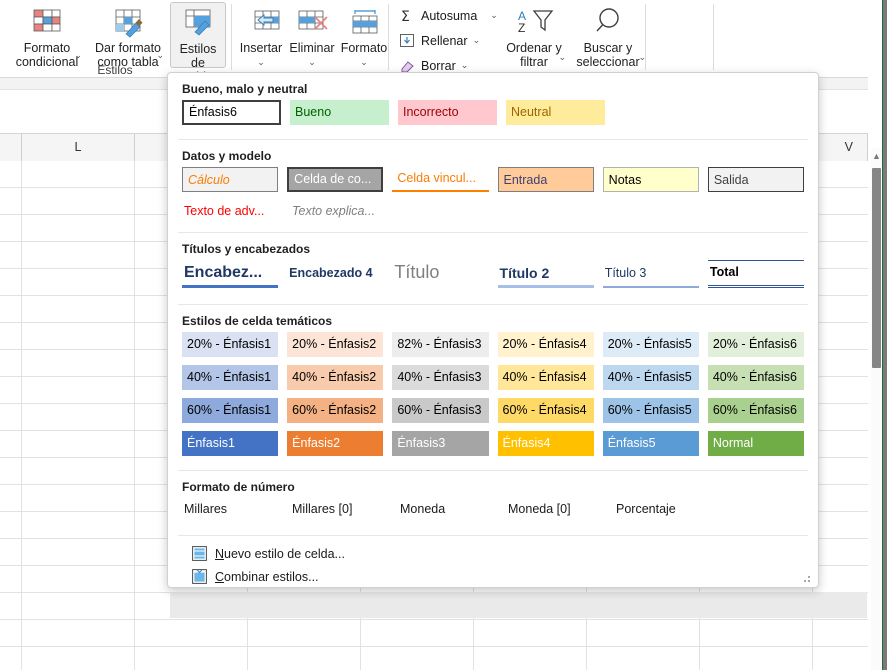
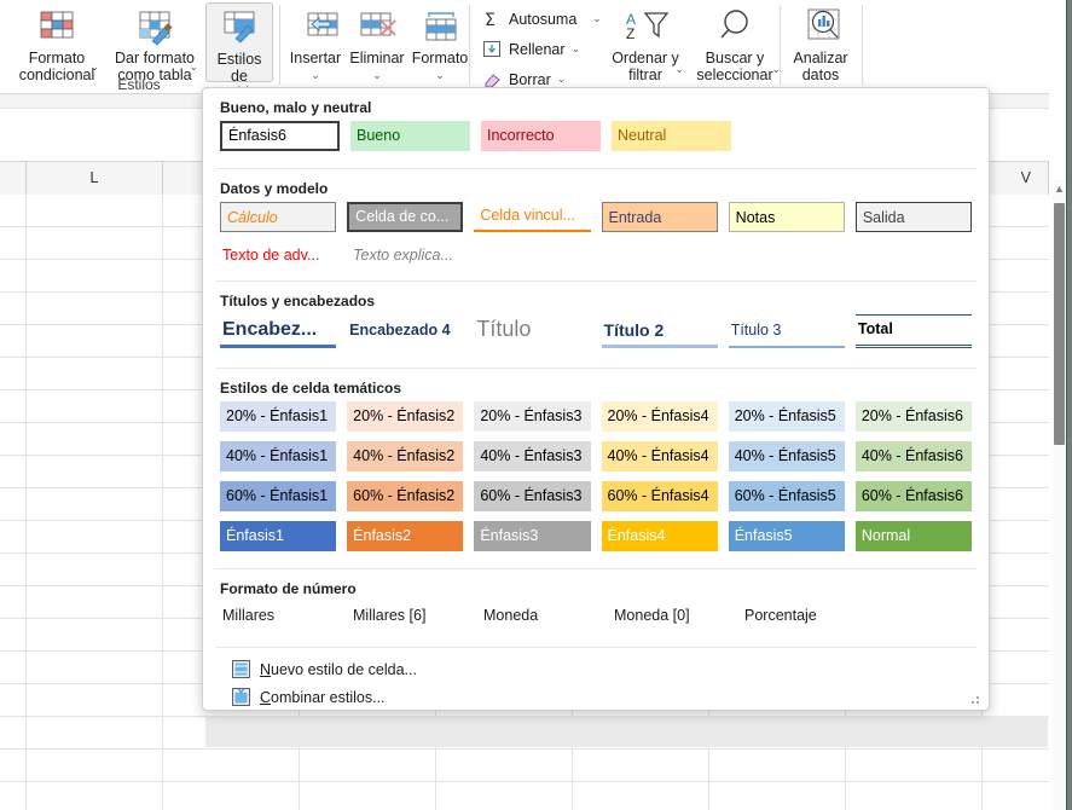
  L
  V
  ▲
  Formato
  condicional
  ⌄
  Dar formato
  como tabla
  ⌄
  Estilos de
  Estilos
  Insertar
  ⌄
  Eliminar
  ⌄
  Formato
  ⌄
  Σ
  Autosuma
  ⌄
  Rellenar
  ⌄
  Borrar
  ⌄
  A
  Z
  Ordenar y
  filtrar
  ⌄
  Buscar y
  seleccionar
  ⌄
+ Analizar
+ datos
  Bueno, malo y neutral
  Énfasis6
  Bueno
  Incorrecto
  Neutral
  Datos y modelo
  Cálculo
  Celda de co...
  Celda vincul...
  Entrada
  Notas
  Salida
  Texto de adv...
  Texto explica...
  Títulos y encabezados
  Encabez...
  Encabezado 4
  Título
  Título 2
  Título 3
  Total
  Estilos de celda temáticos
  20% - Énfasis1
  20% - Énfasis2
- 82% - Énfasis3
+ 20% - Énfasis3
  20% - Énfasis4
  20% - Énfasis5
  20% - Énfasis6
  40% - Énfasis1
  40% - Énfasis2
  40% - Énfasis3
  40% - Énfasis4
  40% - Énfasis5
  40% - Énfasis6
  60% - Énfasis1
  60% - Énfasis2
  60% - Énfasis3
  60% - Énfasis4
  60% - Énfasis5
  60% - Énfasis6
  Énfasis1
  Énfasis2
  Énfasis3
  Énfasis4
  Énfasis5
  Normal
  Formato de número
  Millares
- Millares [0]
+ Millares [6]
  Moneda
  Moneda [0]
  Porcentaje
  Nuevo estilo de celda...
  Combinar estilos...
